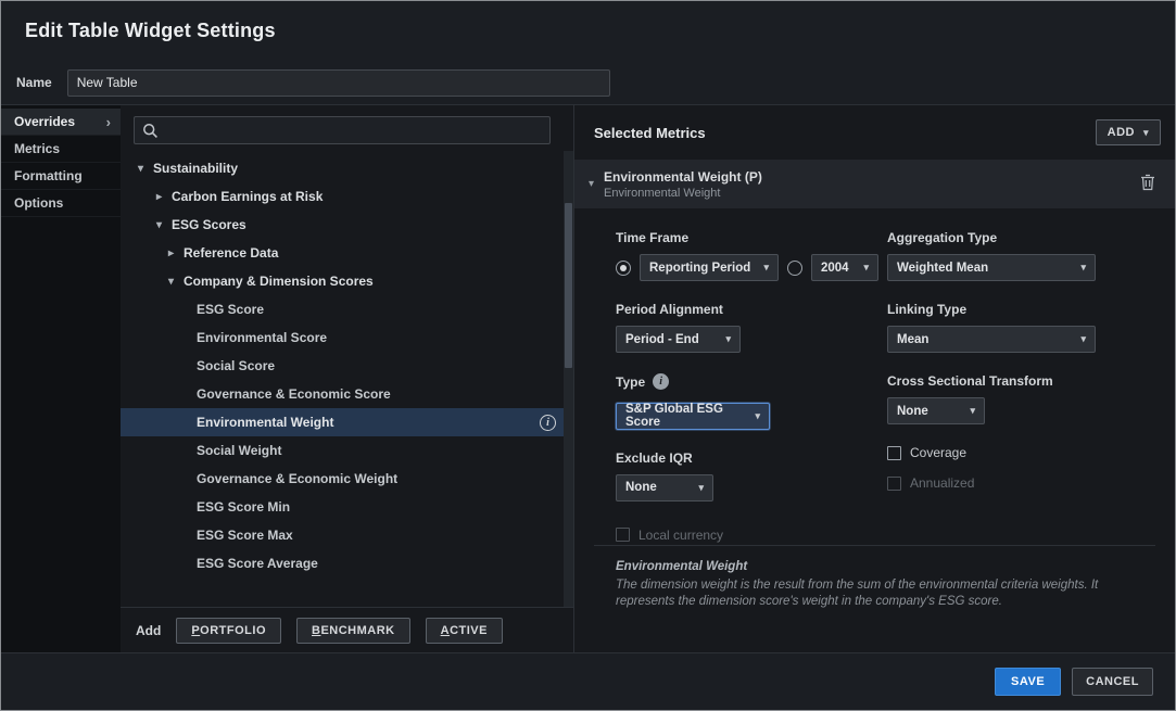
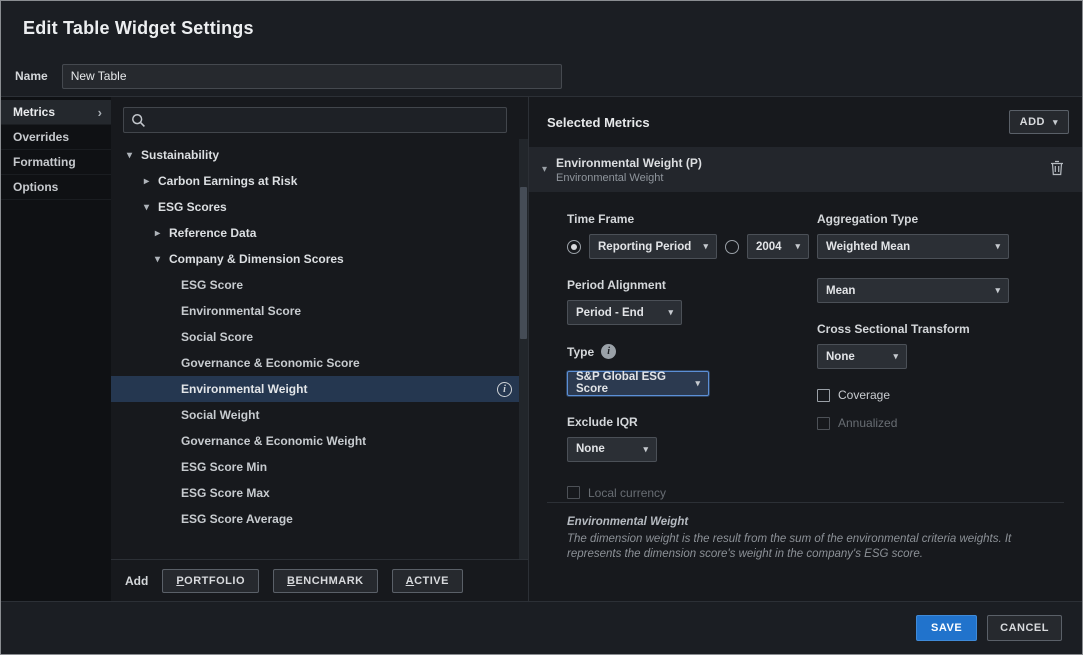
  Edit Table Widget Settings
  Name
  New Table
- Overrides
+ Metrics
  ›
- Metrics
+ Overrides
  Formatting
  Options
  ▾
  Sustainability
  ▸
  Carbon Earnings at Risk
  ▾
  ESG Scores
  ▸
  Reference Data
  ▾
  Company & Dimension Scores
  ESG Score
  Environmental Score
  Social Score
  Governance & Economic Score
  Environmental Weight
  i
  Social Weight
  Governance & Economic Weight
  ESG Score Min
  ESG Score Max
  ESG Score Average
  Add
  PORTFOLIO
  BENCHMARK
  ACTIVE
  Selected Metrics
  ADD
  ▾
  ▾
  Environmental Weight (P)
  Environmental Weight
  Time Frame
  Reporting Period
  ▾
  2004
  ▾
  Period Alignment
  Period - End
  ▾
  Type
  i
  S&P Global ESG Score
  ▾
  Exclude IQR
  None
  ▾
  Local currency
  Aggregation Type
  Weighted Mean
  ▾
- Linking Type
  Mean
  ▾
  Cross Sectional Transform
  None
  ▾
  Coverage
  Annualized
  Environmental Weight
  The dimension weight is the result from the sum of the environmental criteria weights. It represents the dimension score's weight in the company's ESG score.
  SAVE
  CANCEL
